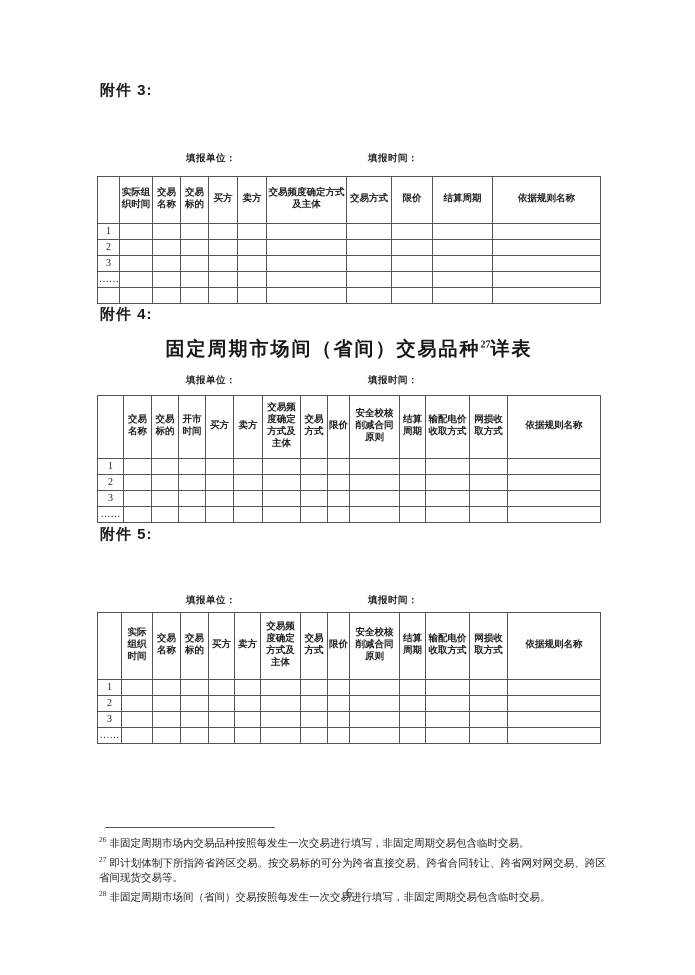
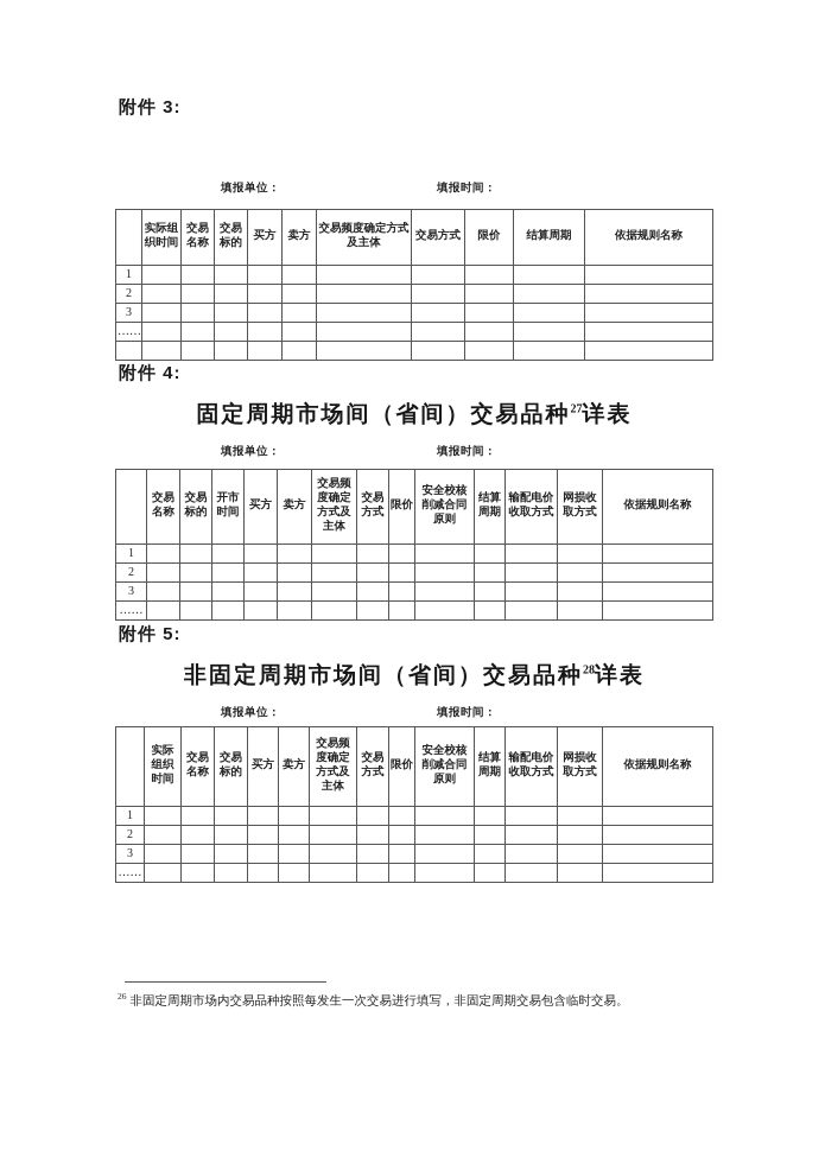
  附件 3:
  填报单位：
  填报时间：
  	实际组织时间	交易名称	交易标的	买方	卖方	交易频度确定方式及主体	交易方式	限价	结算周期	依据规则名称
  1
  2
  3
  ……
  附件 4:
  固定周期市场间（省间）交易品种27详表
  填报单位：
  填报时间：
  	交易名称	交易标的	开市时间	买方	卖方	交易频度确定方式及主体	交易方式	限价	安全校核削减合同原则	结算周期	输配电价收取方式	网损收取方式	依据规则名称
  1
  2
  3
  ……
  附件 5:
+ 非固定周期市场间（省间）交易品种28详表
  填报单位：
  填报时间：
  	实际组织时间	交易名称	交易标的	买方	卖方	交易频度确定方式及主体	交易方式	限价	安全校核削减合同原则	结算周期	输配电价收取方式	网损收取方式	依据规则名称
  1
  2
  3
  ……
  26非固定周期市场内交易品种按照每发生一次交易进行填写，非固定周期交易包含临时交易。
- 27即计划体制下所指跨省跨区交易。按交易标的可分为跨省直接交易、跨省合同转让、跨省网对网交易、跨区省间现货交易等。
- 28非固定周期市场间（省间）交易按照每发生一次交易进行填写，非固定周期交易包含临时交易。
- 6
